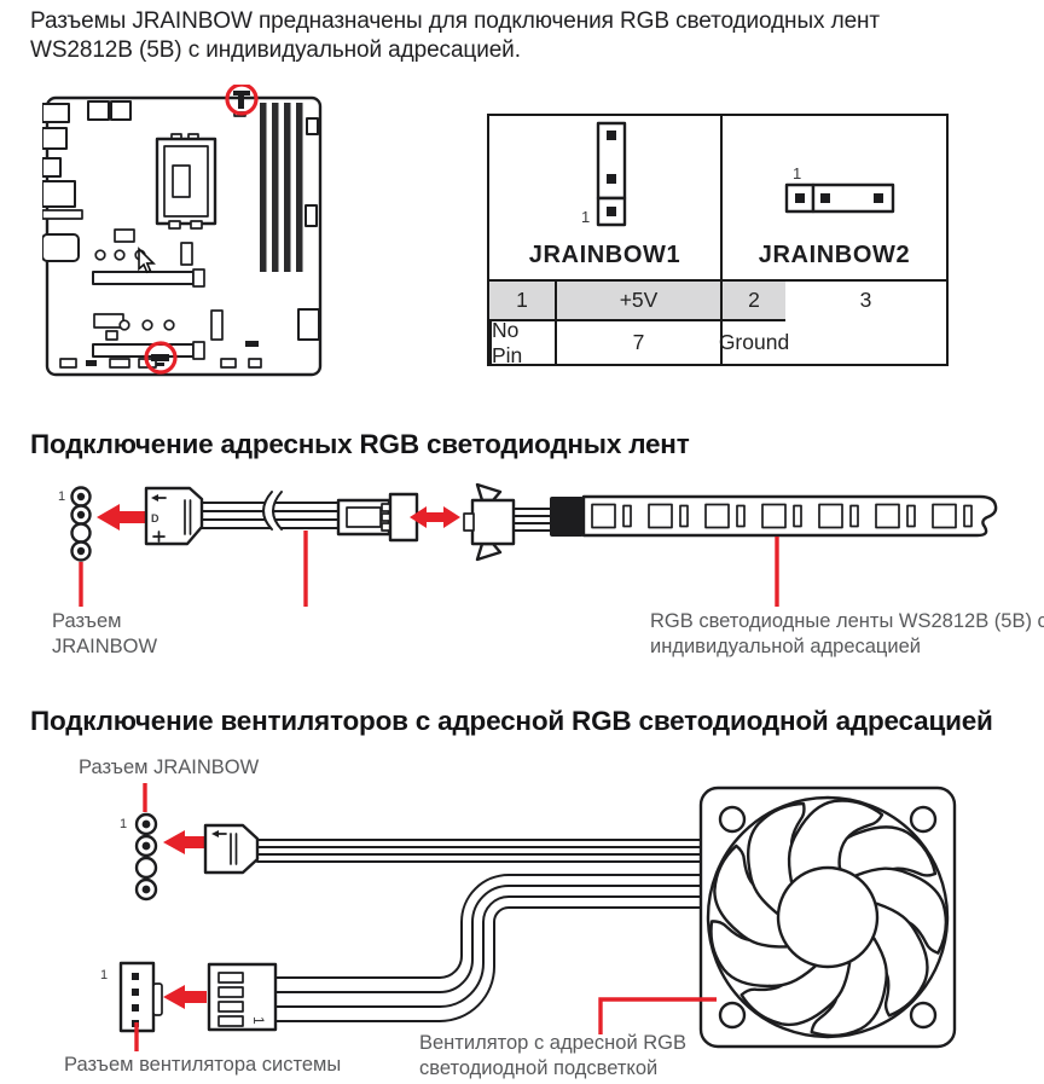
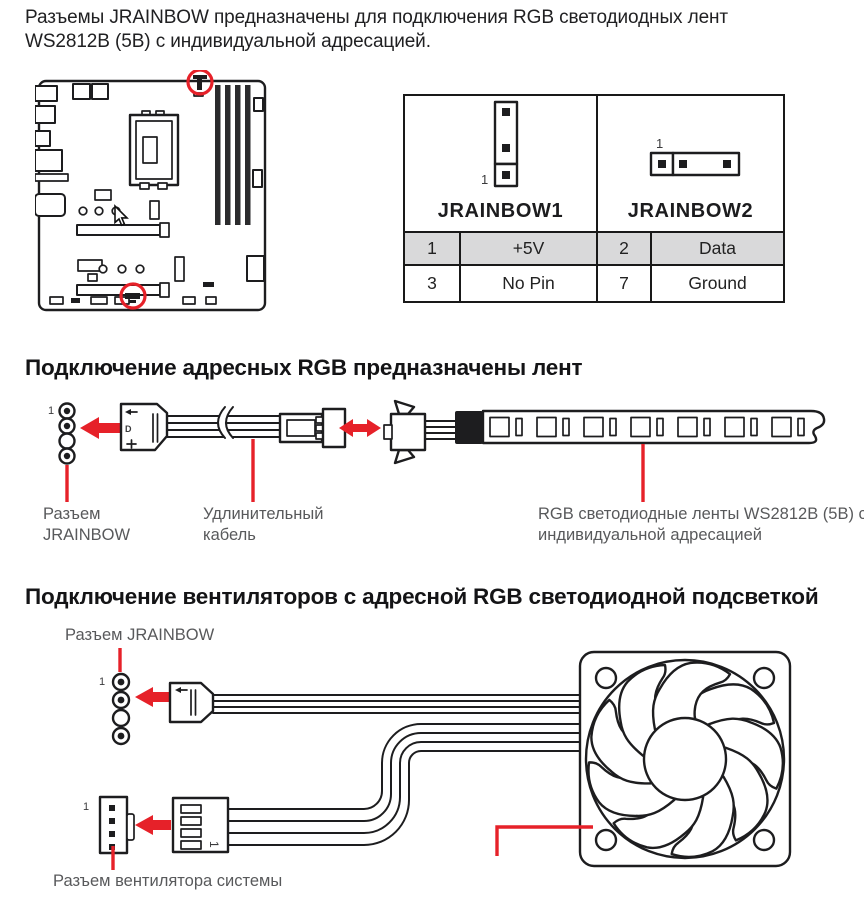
  Разъемы JRAINBOW предназначены для подключения RGB светодиодных лент WS2812B (5В) с индивидуальной адресацией.
  1
  JRAINBOW1
  1
  JRAINBOW2
  1
  +5V
  2
+ Data
  3
  No Pin
  7
  Ground
- Подключение адресных RGB светодиодных лент
+ Подключение адресных RGB предназначены лент
  1
  D
  Разъем JRAINBOW
+ Удлинительный кабель
  RGB светодиодные ленты WS2812B (5В) с индивидуальной адресацией
- Подключение вентиляторов с адресной RGB светодиодной адресацией
+ Подключение вентиляторов с адресной RGB светодиодной подсветкой
  1
  1
  Разъем JRAINBOW
  Разъем вентилятора системы
- Вентилятор с адресной RGB светодиодной подсветкой
